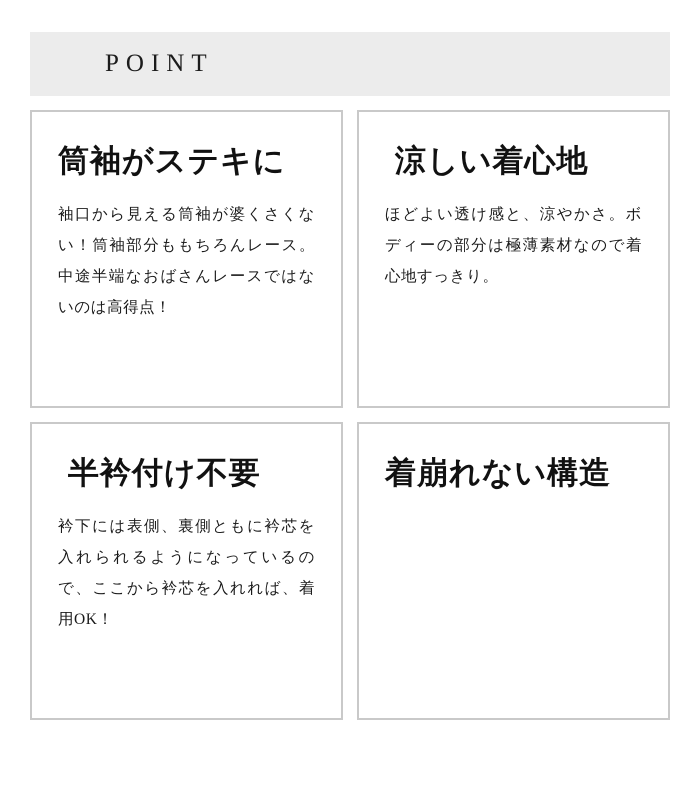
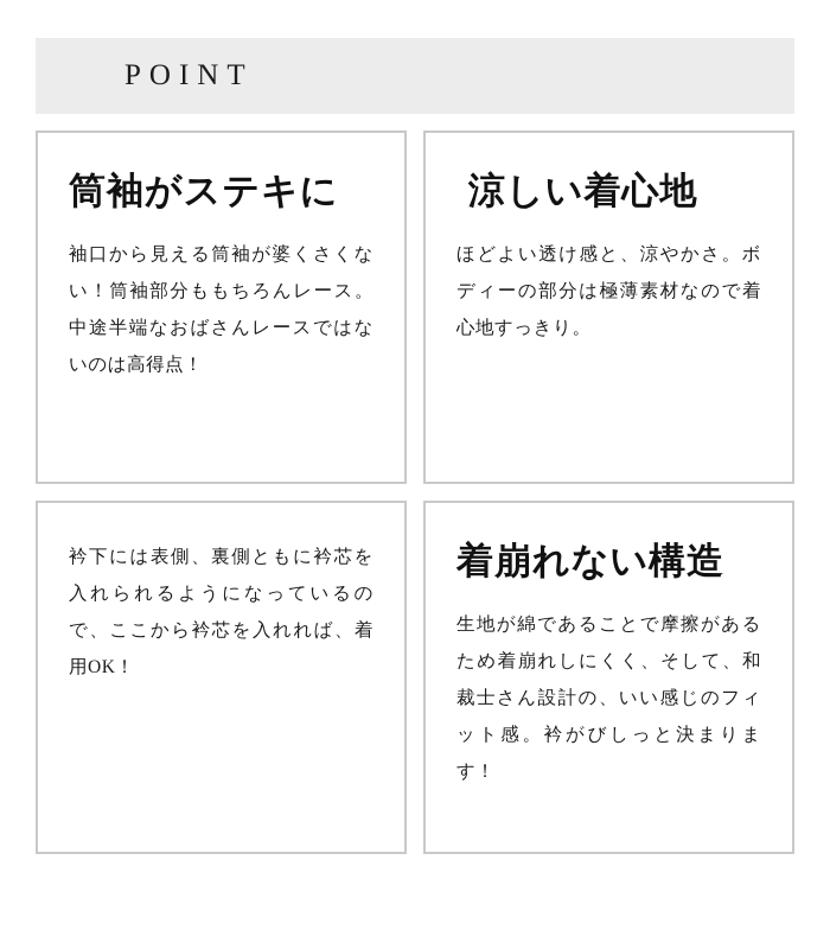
  POINT
  筒袖がステキに
  袖口から見える筒袖が婆くさくない！筒袖部分ももちろんレース。中途半端なおばさんレースではないのは高得点！
  涼しい着心地
  ほどよい透け感と、涼やかさ。ボディーの部分は極薄素材なので着心地すっきり。
- 半衿付け不要
  衿下には表側、裏側ともに衿芯を入れられるようになっているので、ここから衿芯を入れれば、着用OK！
  着崩れない構造
+ 生地が綿であることで摩擦があるため着崩れしにくく、そして、和裁士さん設計の、いい感じのフィット感。衿がびしっと決まります！
